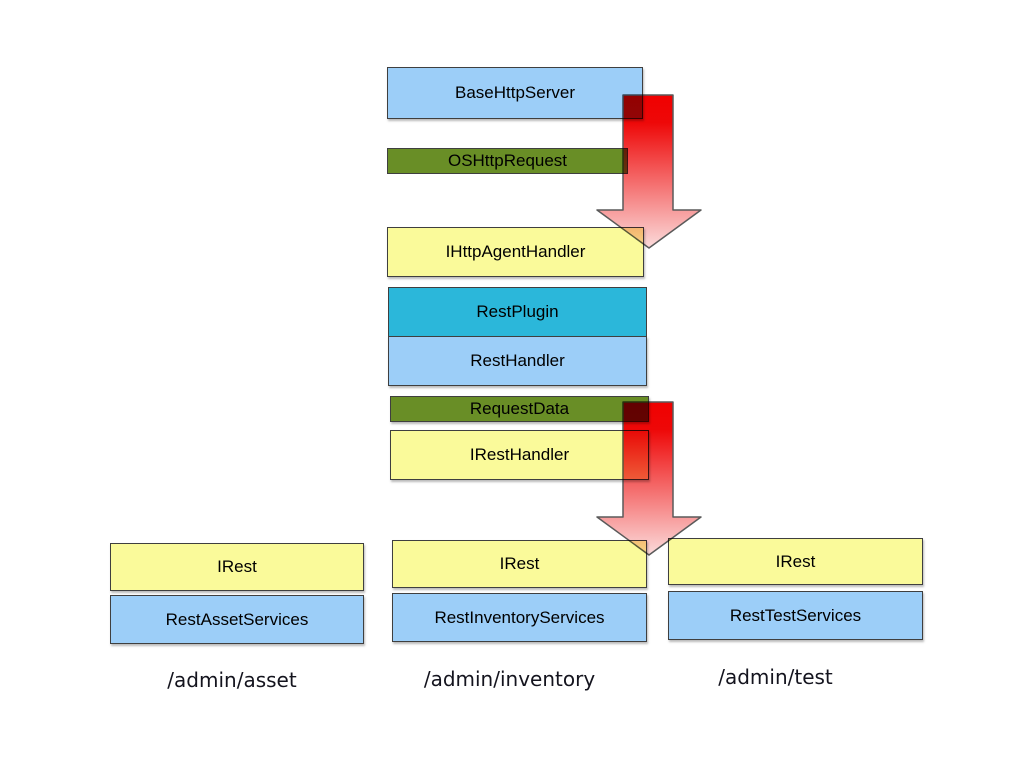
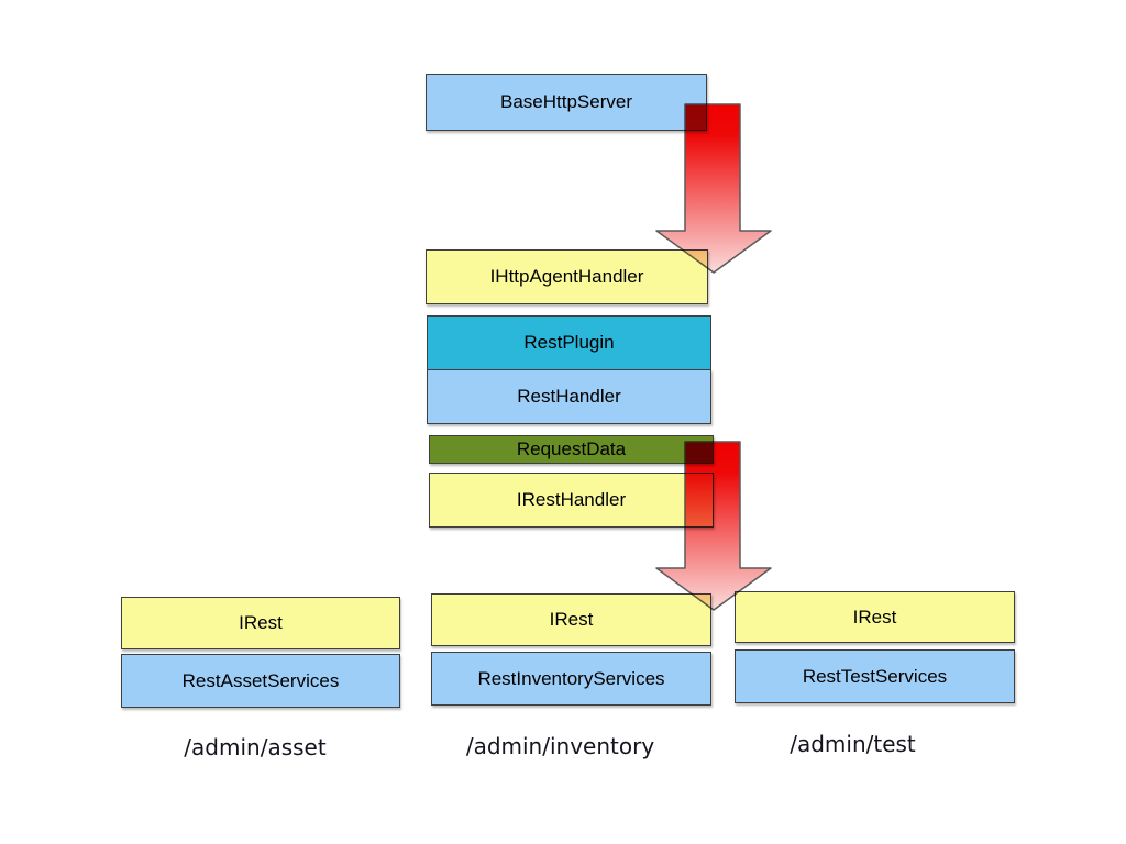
  BaseHttpServer
- OSHttpRequest
  IHttpAgentHandler
  RestPlugin
  RestHandler
  RequestData
  IRestHandler
  IRest
  RestAssetServices
  /admin/asset
  IRest
  RestInventoryServices
  /admin/inventory
  IRest
  RestTestServices
  /admin/test
